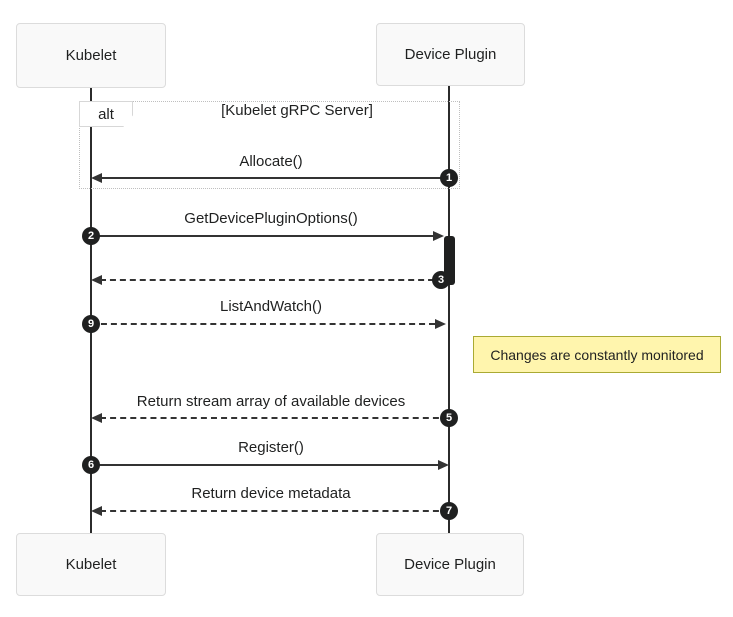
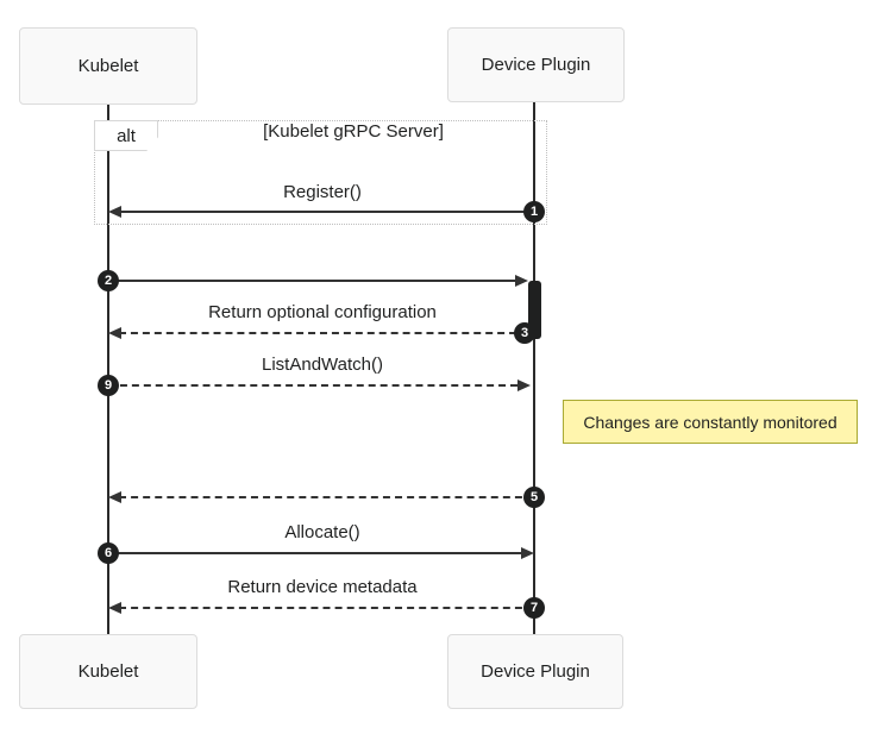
  Kubelet
  Device Plugin
  alt
  [Kubelet gRPC Server]
- Allocate()
+ Register()
  1
- GetDevicePluginOptions()
  2
+ Return optional configuration
  3
  ListAndWatch()
  9
  Changes are constantly monitored
- Return stream array of available devices
  5
- Register()
+ Allocate()
  6
  Return device metadata
  7
  Kubelet
  Device Plugin
